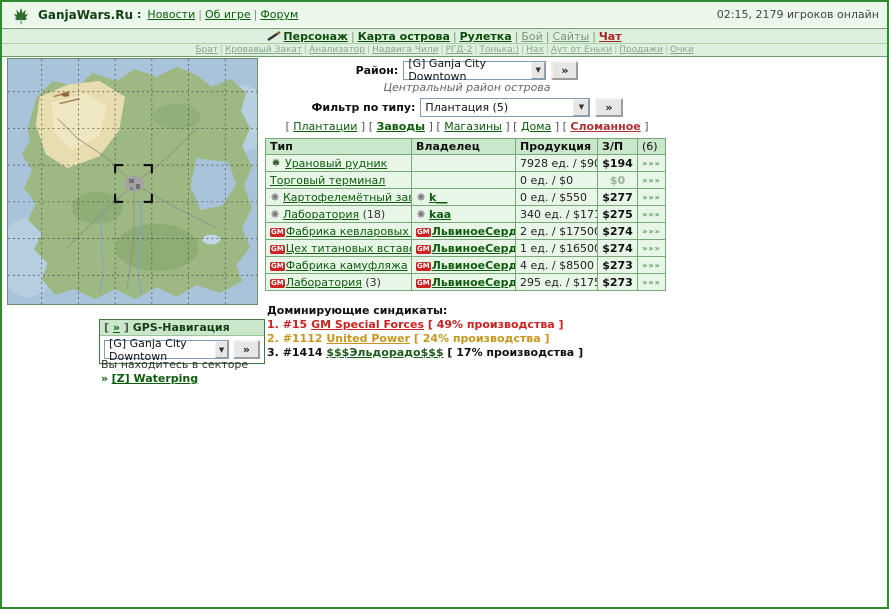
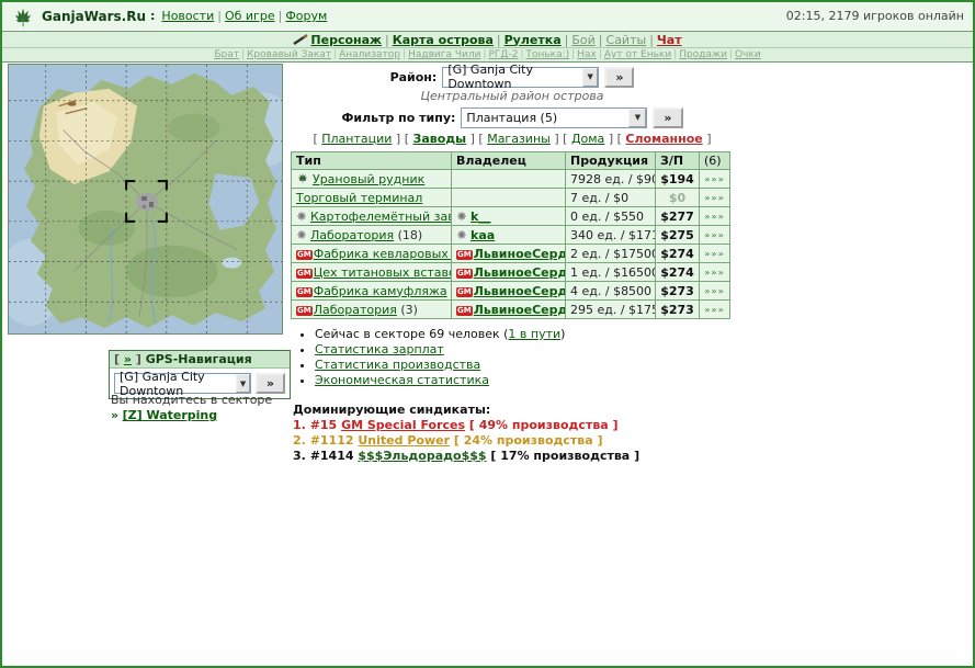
  GanjaWars.Ru
  :
  Новости
  |
  Об игре
  |
  Форум
  02:15, 2179 игроков онлайн
  Персонаж
  |
  Карта острова
  |
  Рулетка
  |
  Бой
  |
  Сайты
  |
  Чат
  Брат
  |
  Кровавый Закат
  |
  Анализатор
  |
  Надвига Чили
  РГД-2
  |
  Тонька:)
  |
  Нах
  |
  Аут от Еньки
  |
  Продажи
  |
  Очки
  Район:
  [G] Ganja City Downtown
  ▼
  »
  Центральный район острова
  Фильтр по типу:
  Плантация (5)
  ▼
  »
  [ Плантации ] [ Заводы ] [ Магазины ] [ Дома ] [ Сломанное ]
  Тип	Владелец	Продукция	З/П	(6)
  Урановый рудник		7928 ед. / $9	$194	»»»
- Торговый терминал		0 ед. / $0	$0	»»»
+ Торговый терминал		7 ед. / $0	$0	»»»
  Картофелемётный за	k__	0 ед. / $550	$277	»»»
  Лаборатория (18)	kaa	340 ед. / $17	$275	»»»
  GM Фабрика кевларовых	GM ЛьвиноеСерд	2 ед. / $1750	$274	»»»
  GM Цех титановых встав	GM ЛьвиноеСерд	1 ед. / $1650	$274	»»»
  GM Фабрика камуфляжа	GM ЛьвиноеСерд	4 ед. / $8500	$273	»»»
  GM Лаборатория (3)	GM ЛьвиноеСерд	295 ед. / $17	$273	»»»
+ Сейчас в секторе 69 человек (1 в пути)
+ Статистика зарплат
+ Статистика производства
+ Экономическая статистика
  Доминирующие синдикаты:
  1. #15 GM Special Forces [ 49% производства ]
  2. #1112 United Power [ 24% производства ]
  3. #1414 $$$Эльдорадо$$$ [ 17% производства ]
  [ » ] GPS-Навигация
  [G] Ganja City Downtown
  ▼
  »
  Вы находитесь в секторе
  » [Z] Waterping
